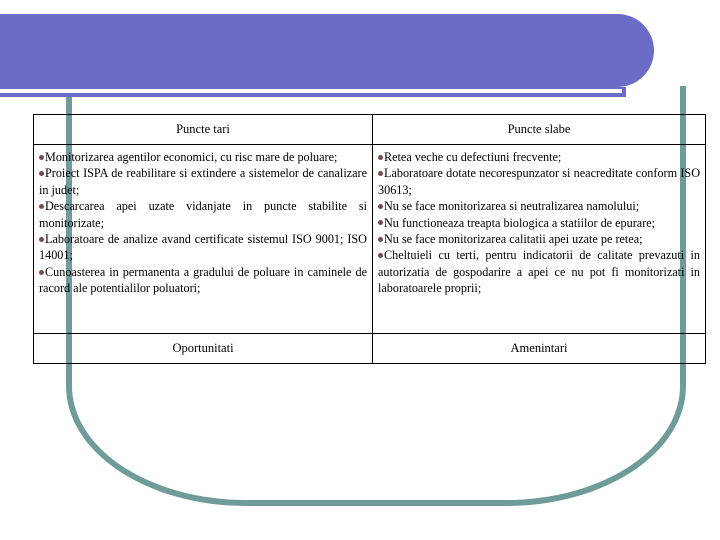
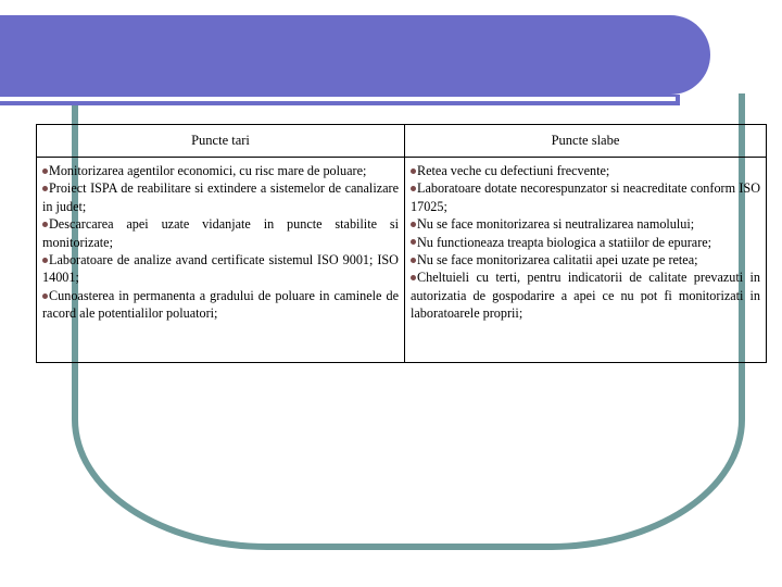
  Puncte tari	Puncte slabe
- Monitorizarea agentilor economici, cu risc mare de poluare;Proiect ISPA de reabilitare si extindere a sistemelor de canalizare in judet;Descarcarea apei uzate vidanjate in puncte stabilite si monitorizate;Laboratoare de analize avand certificate sistemul ISO 9001; ISO 14001;Cunoasterea in permanenta a gradului de poluare in caminele de racord ale potentialilor poluatori;	Retea veche cu defectiuni frecvente;Laboratoare dotate necorespunzator si neacreditate conform ISO 30613;Nu se face monitorizarea si neutralizarea namolului;Nu functioneaza treapta biologica a statiilor de epurare;Nu se face monitorizarea calitatii apei uzate pe retea;Cheltuieli cu terti, pentru indicatorii de calitate prevazuti in autorizatia de gospodarire a apei ce nu pot fi monitorizati in laboratoarele proprii;
+ Monitorizarea agentilor economici, cu risc mare de poluare;Proiect ISPA de reabilitare si extindere a sistemelor de canalizare in judet;Descarcarea apei uzate vidanjate in puncte stabilite si monitorizate;Laboratoare de analize avand certificate sistemul ISO 9001; ISO 14001;Cunoasterea in permanenta a gradului de poluare in caminele de racord ale potentialilor poluatori;	Retea veche cu defectiuni frecvente;Laboratoare dotate necorespunzator si neacreditate conform ISO 17025;Nu se face monitorizarea si neutralizarea namolului;Nu functioneaza treapta biologica a statiilor de epurare;Nu se face monitorizarea calitatii apei uzate pe retea;Cheltuieli cu terti, pentru indicatorii de calitate prevazuti in autorizatia de gospodarire a apei ce nu pot fi monitorizati in laboratoarele proprii;
- Oportunitati	Amenintari
